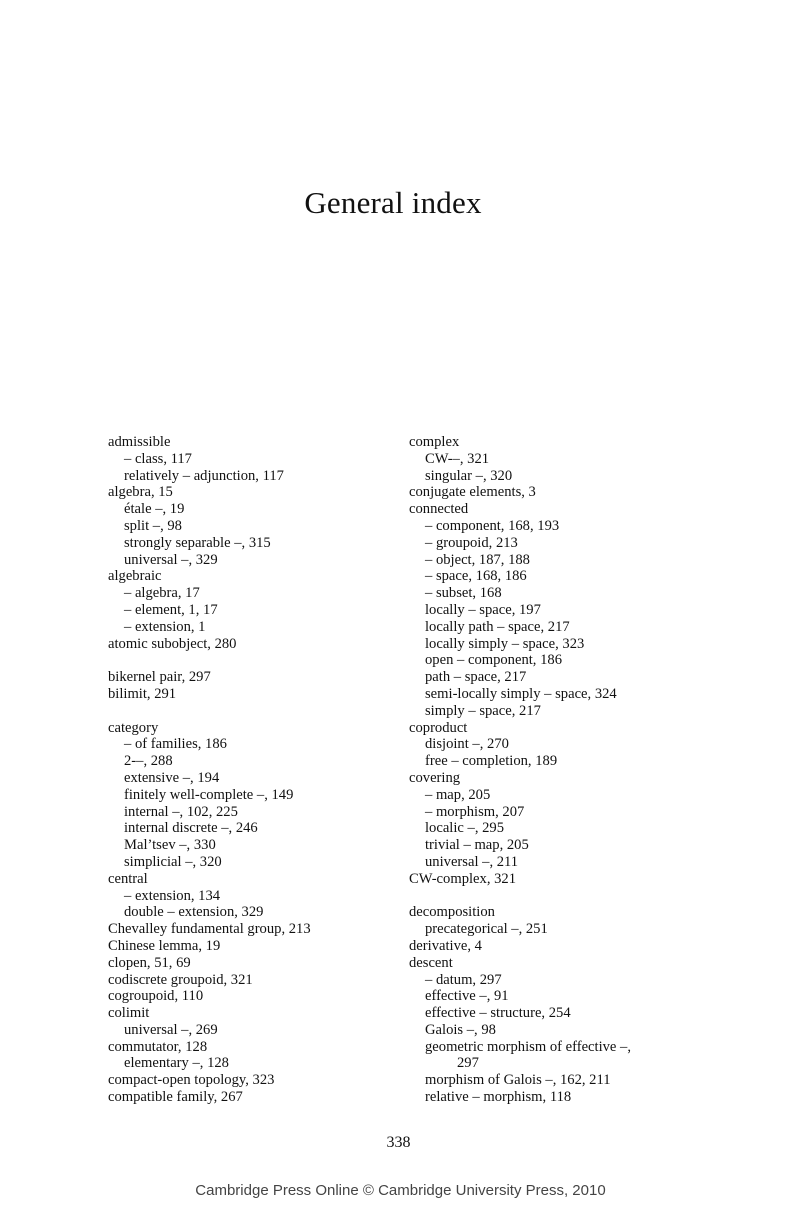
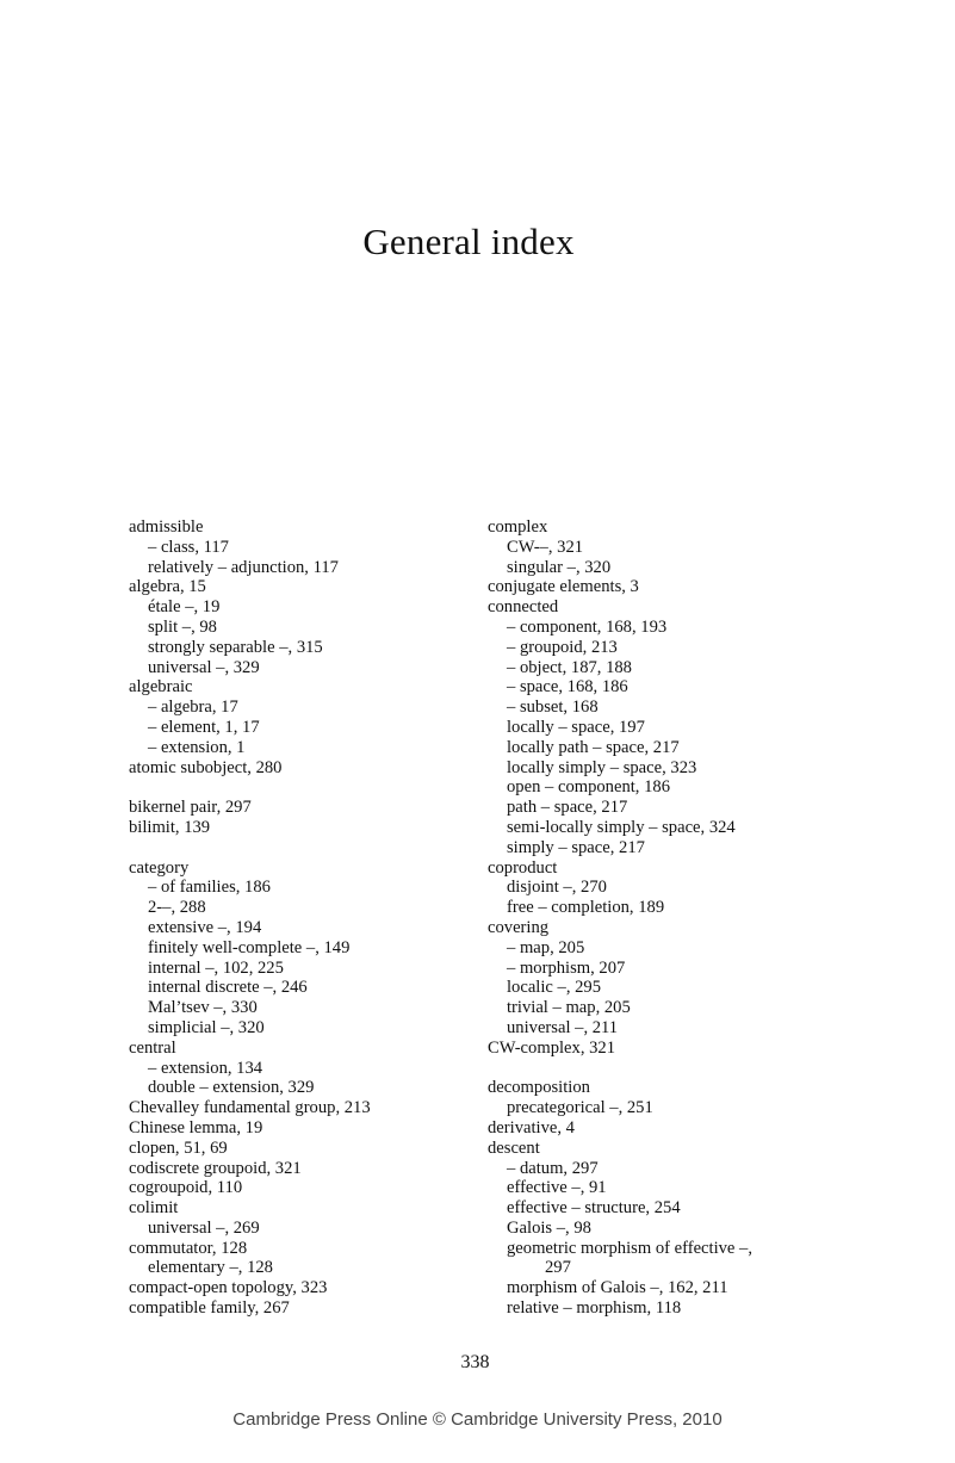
  General index
  admissible
  – class, 117
  relatively – adjunction, 117
  algebra, 15
  étale –, 19
  split –, 98
  strongly separable –, 315
  universal –, 329
  algebraic
  – algebra, 17
  – element, 1, 17
  – extension, 1
  atomic subobject, 280
  bikernel pair, 297
- bilimit, 291
+ bilimit, 139
  category
  – of families, 186
  2-–, 288
  extensive –, 194
  finitely well-complete –, 149
  internal –, 102, 225
  internal discrete –, 246
  Mal’tsev –, 330
  simplicial –, 320
  central
  – extension, 134
  double – extension, 329
  Chevalley fundamental group, 213
  Chinese lemma, 19
  clopen, 51, 69
  codiscrete groupoid, 321
  cogroupoid, 110
  colimit
  universal –, 269
  commutator, 128
  elementary –, 128
  compact-open topology, 323
  compatible family, 267
  complex
  CW-–, 321
  singular –, 320
  conjugate elements, 3
  connected
  – component, 168, 193
  – groupoid, 213
  – object, 187, 188
  – space, 168, 186
  – subset, 168
  locally – space, 197
  locally path – space, 217
  locally simply – space, 323
  open – component, 186
  path – space, 217
  semi-locally simply – space, 324
  simply – space, 217
  coproduct
  disjoint –, 270
  free – completion, 189
  covering
  – map, 205
  – morphism, 207
  localic –, 295
  trivial – map, 205
  universal –, 211
  CW-complex, 321
  decomposition
  precategorical –, 251
  derivative, 4
  descent
  – datum, 297
  effective –, 91
  effective – structure, 254
  Galois –, 98
  geometric morphism of effective –,
  297
  morphism of Galois –, 162, 211
  relative – morphism, 118
  338
  Cambridge Press Online © Cambridge University Press, 2010
